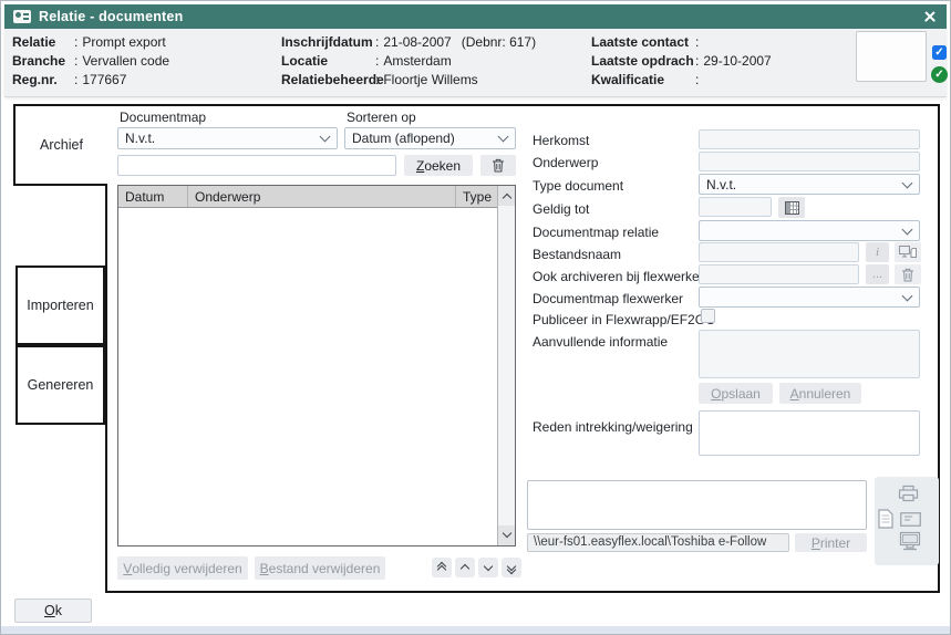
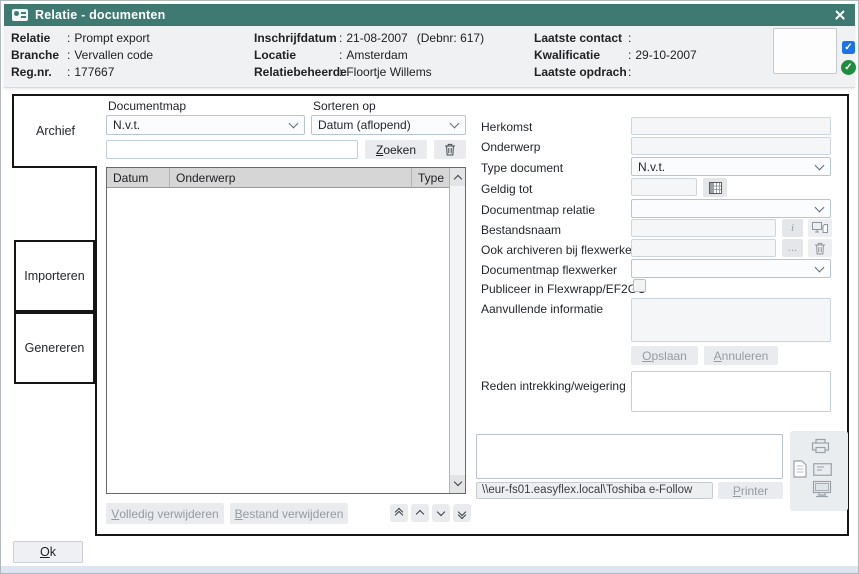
  Relatie - documenten
  Relatie
  :
  Prompt export
  Branche
  :
  Vervallen code
  Reg.nr.
  :
  177667
  Inschrijfdatum
  :
  21-08-2007
  (Debnr: 617)
  Locatie
  :
  Amsterdam
  Relatiebeheerde
  :
  Floortje Willems
  Laatste contact
  :
- Laatste opdrach
+ Kwalificatie
  :
  29-10-2007
- Kwalificatie
+ Laatste opdrach
  :
  ✓
  ✓
  Archief
  Importeren
  Genereren
  Documentmap
  N.v.t.
  Sorteren op
  Datum (aflopend)
  Z
  oeken
  Datum
  Onderwerp
  Type
  V
  olledig verwijderen
  B
  estand verwijderen
  Herkomst
  Onderwerp
  Type document
  N.v.t.
  Geldig tot
  Documentmap relatie
  Bestandsnaam
  i
  Ook archiveren bij flexwerke
  ...
  Documentmap flexwerker
  Publiceer in Flexwrapp/EF2
  Aanvullende informatie
  O
  pslaan
  A
  nnuleren
  Reden intrekking/weigering
  \\eur-fs01.easyflex.local\Toshiba e-Follow
  P
  rinter
  O
  k
